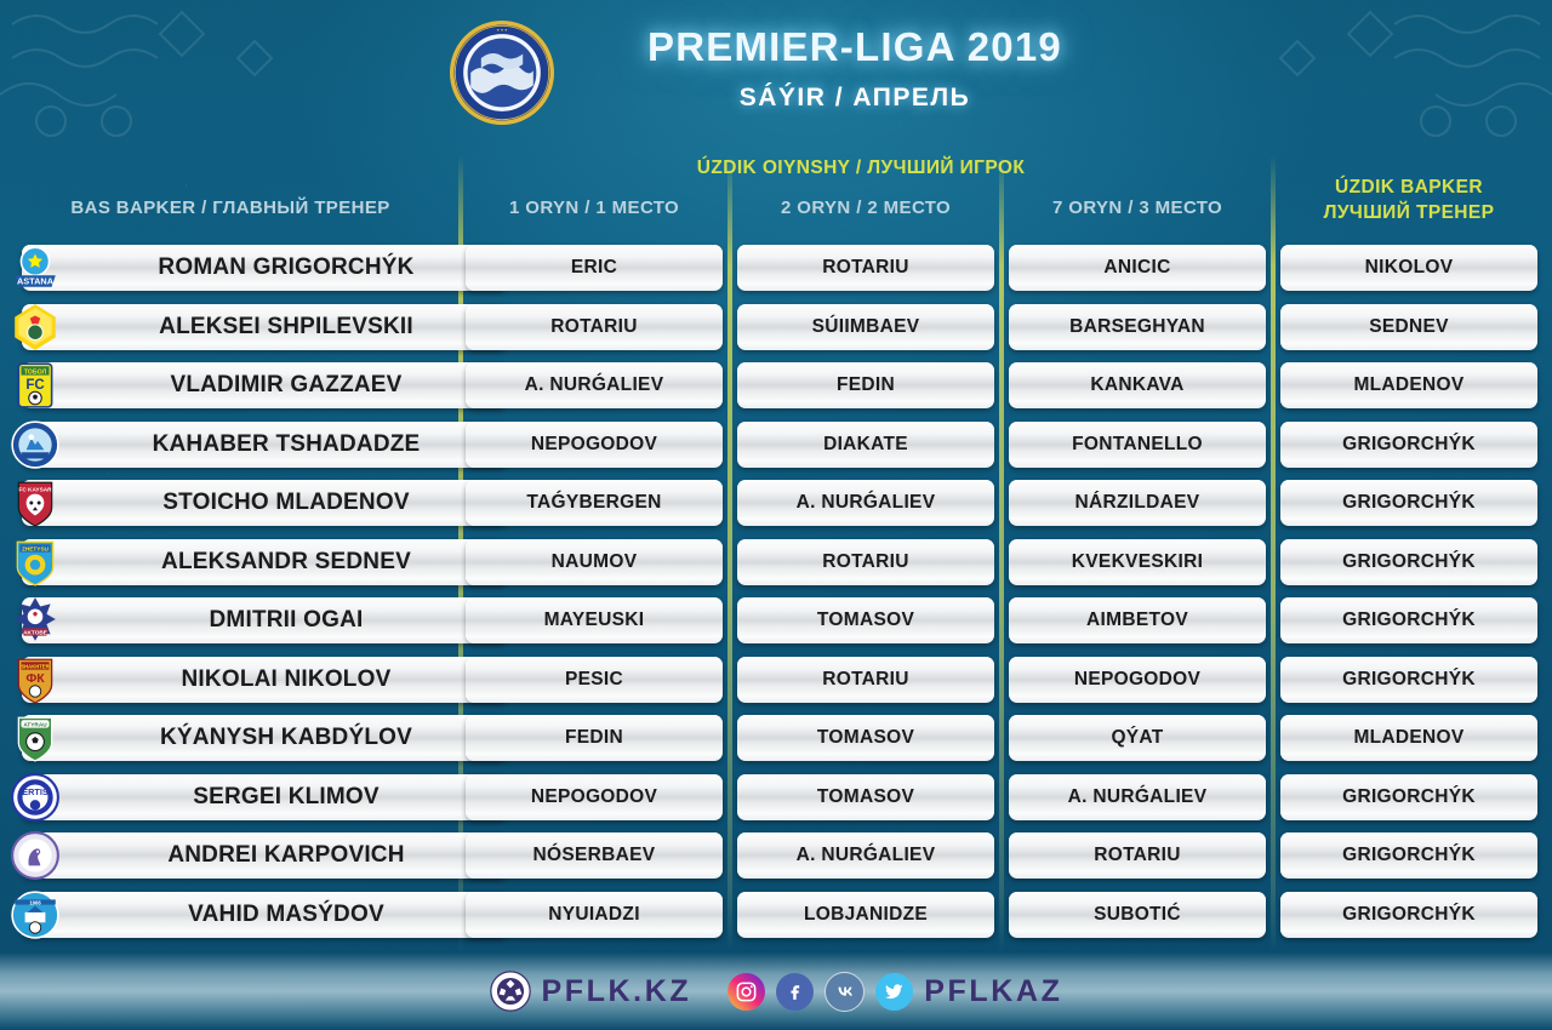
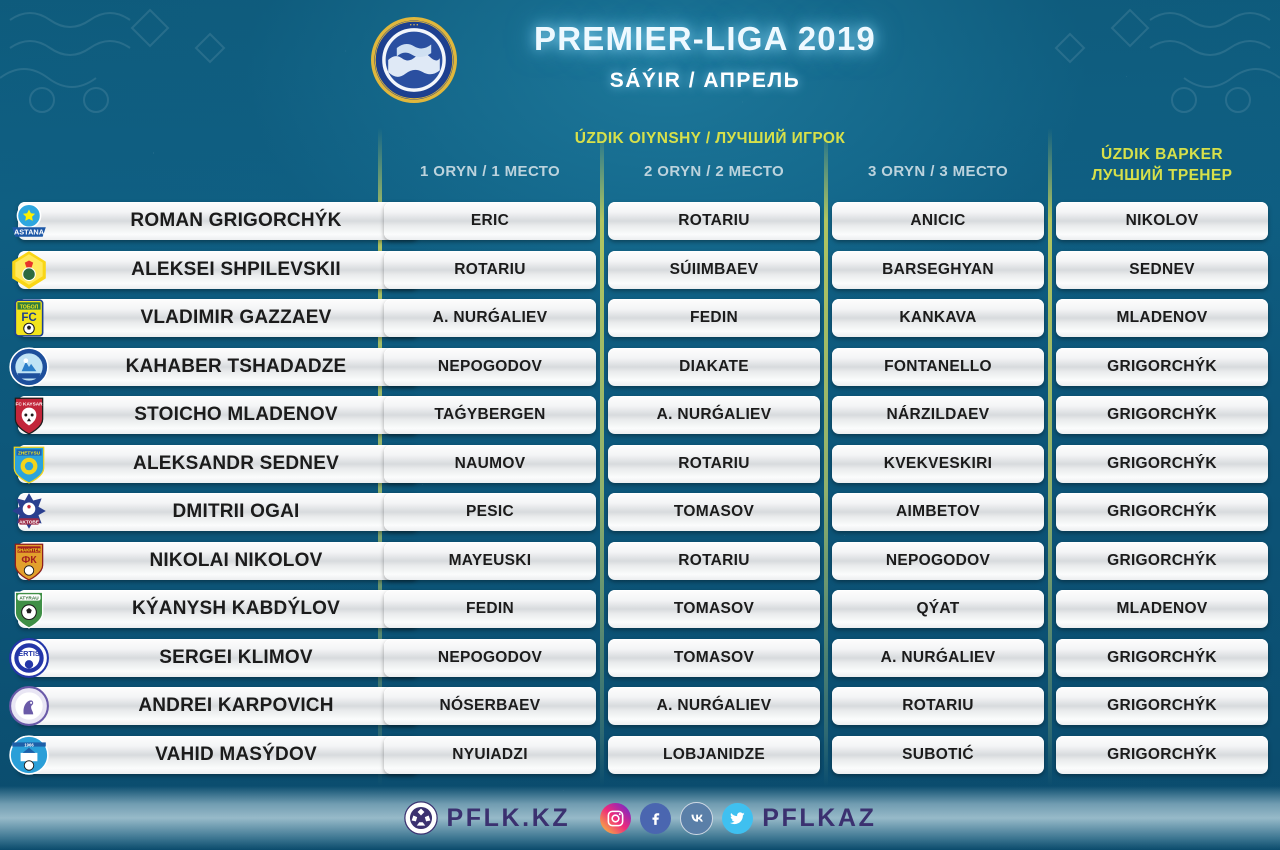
  PREMIER-LIGA 2019
  SÁÝIR / АПРЕЛЬ
  ÚZDIK OIYNSHY / ЛУЧШИЙ ИГРОК
- BAS BAPKER / ГЛАВНЫЙ ТРЕНЕР
  1 ORYN / 1 МЕСТО
  2 ORYN / 2 МЕСТО
- 7 ORYN / 3 МЕСТО
+ 3 ORYN / 3 МЕСТО
  ÚZDIK BAPKER
  ЛУЧШИЙ ТРЕНЕР
  ASTANA
  ROMAN GRIGORCHÝK
  ERIC
  ROTARIU
  ANICIC
  NIKOLOV
  ALEKSEI SHPILEVSKII
  ROTARIU
  SÚIIMBAEV
  BARSEGHYAN
  SEDNEV
  FC
  VLADIMIR GAZZAEV
  A. NURǴALIEV
  FEDIN
  KANKAVA
  MLADENOV
  KAHABER TSHADADZE
  NEPOGODOV
  DIAKATE
  FONTANELLO
  GRIGORCHÝK
  STOICHO MLADENOV
  TAǴYBERGEN
  A. NURǴALIEV
  NÁRZILDAEV
  GRIGORCHÝK
  ALEKSANDR SEDNEV
  NAUMOV
  ROTARIU
  KVEKVESKIRI
  GRIGORCHÝK
  DMITRII OGAI
- MAYEUSKI
+ PESIC
  TOMASOV
  AIMBETOV
  GRIGORCHÝK
  ФК
  NIKOLAI NIKOLOV
- PESIC
+ MAYEUSKI
  ROTARIU
  NEPOGODOV
  GRIGORCHÝK
  KÝANYSH KABDÝLOV
  FEDIN
  TOMASOV
  QÝAT
  MLADENOV
  ERTIS
  SERGEI KLIMOV
  NEPOGODOV
  TOMASOV
  A. NURǴALIEV
  GRIGORCHÝK
  ANDREI KARPOVICH
  NÓSERBAEV
  A. NURǴALIEV
  ROTARIU
  GRIGORCHÝK
  VAHID MASÝDOV
  NYUIADZI
  LOBJANIDZE
  SUBOTIĆ
  GRIGORCHÝK
  PFLK.KZ
  PFLKAZ
